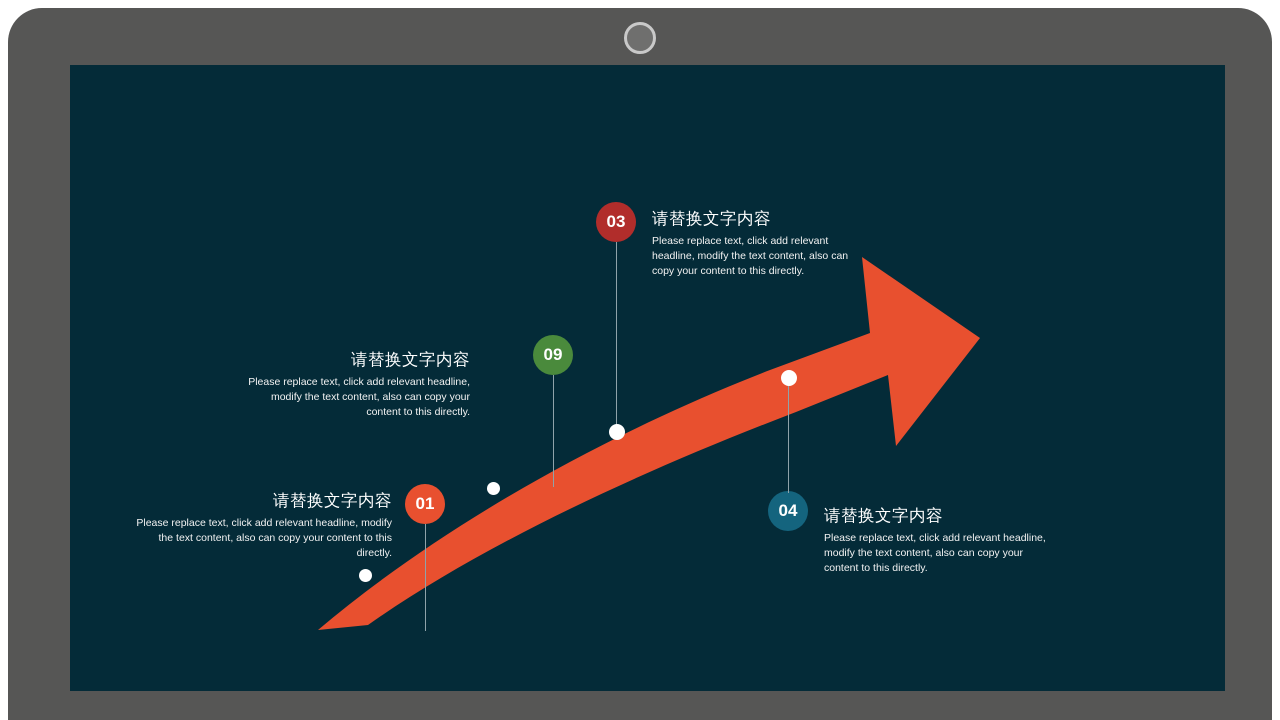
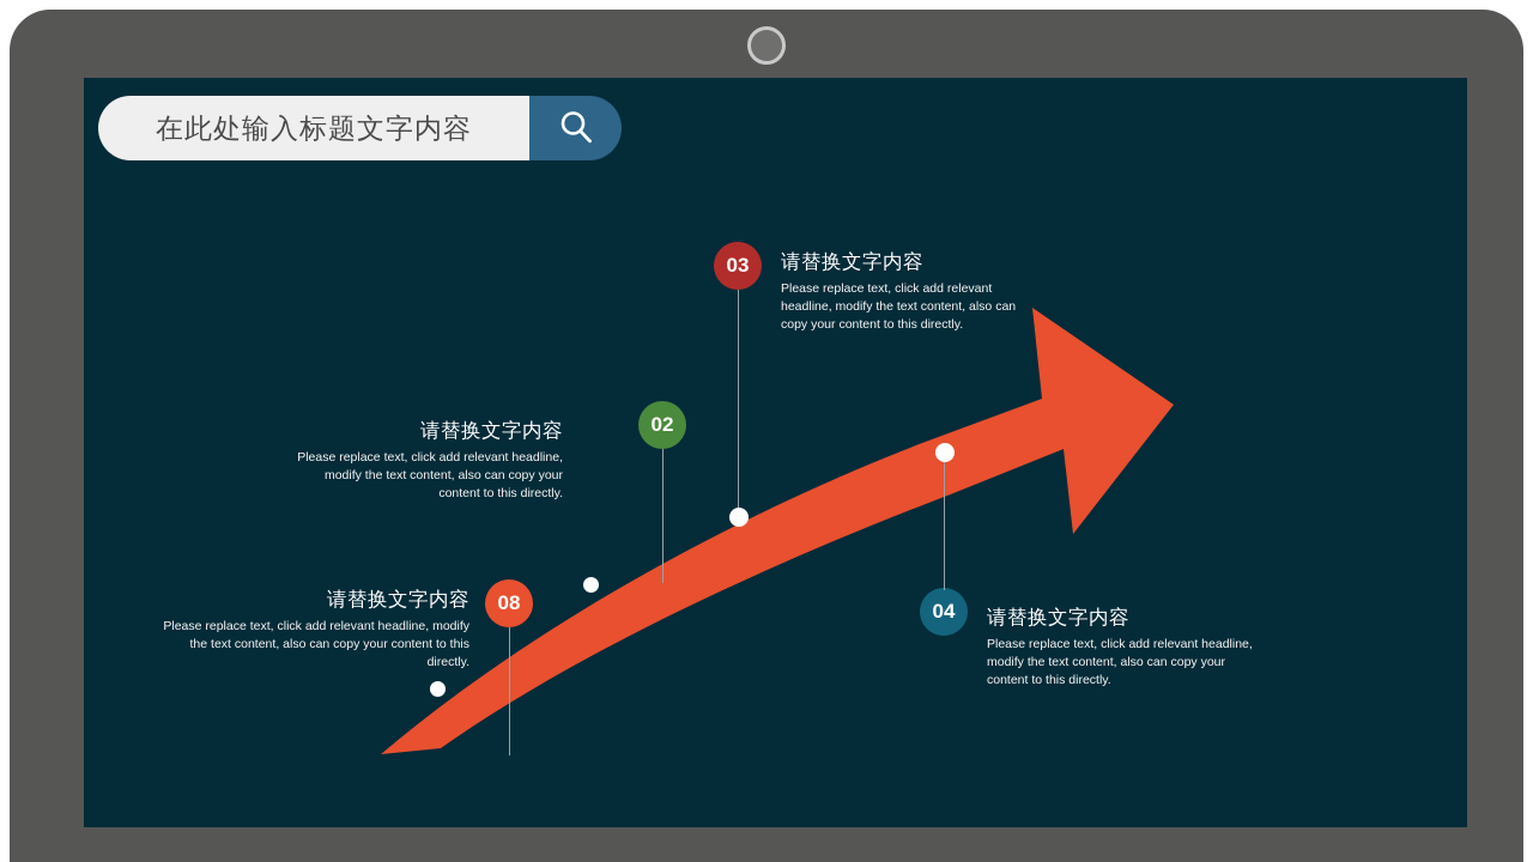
+ 在此处输入标题文字内容
  请替换文字内容
  Please replace text, click add relevant headline, modify the text content, also can copy your content to this directly.
- 01
+ 08
  请替换文字内容
  Please replace text, click add relevant headline, modify the text content, also can copy your content to this directly.
- 09
+ 02
  请替换文字内容
  Please replace text, click add relevant headline, modify the text content, also can copy your content to this directly.
  03
  请替换文字内容
  Please replace text, click add relevant headline, modify the text content, also can copy your content to this directly.
  04
